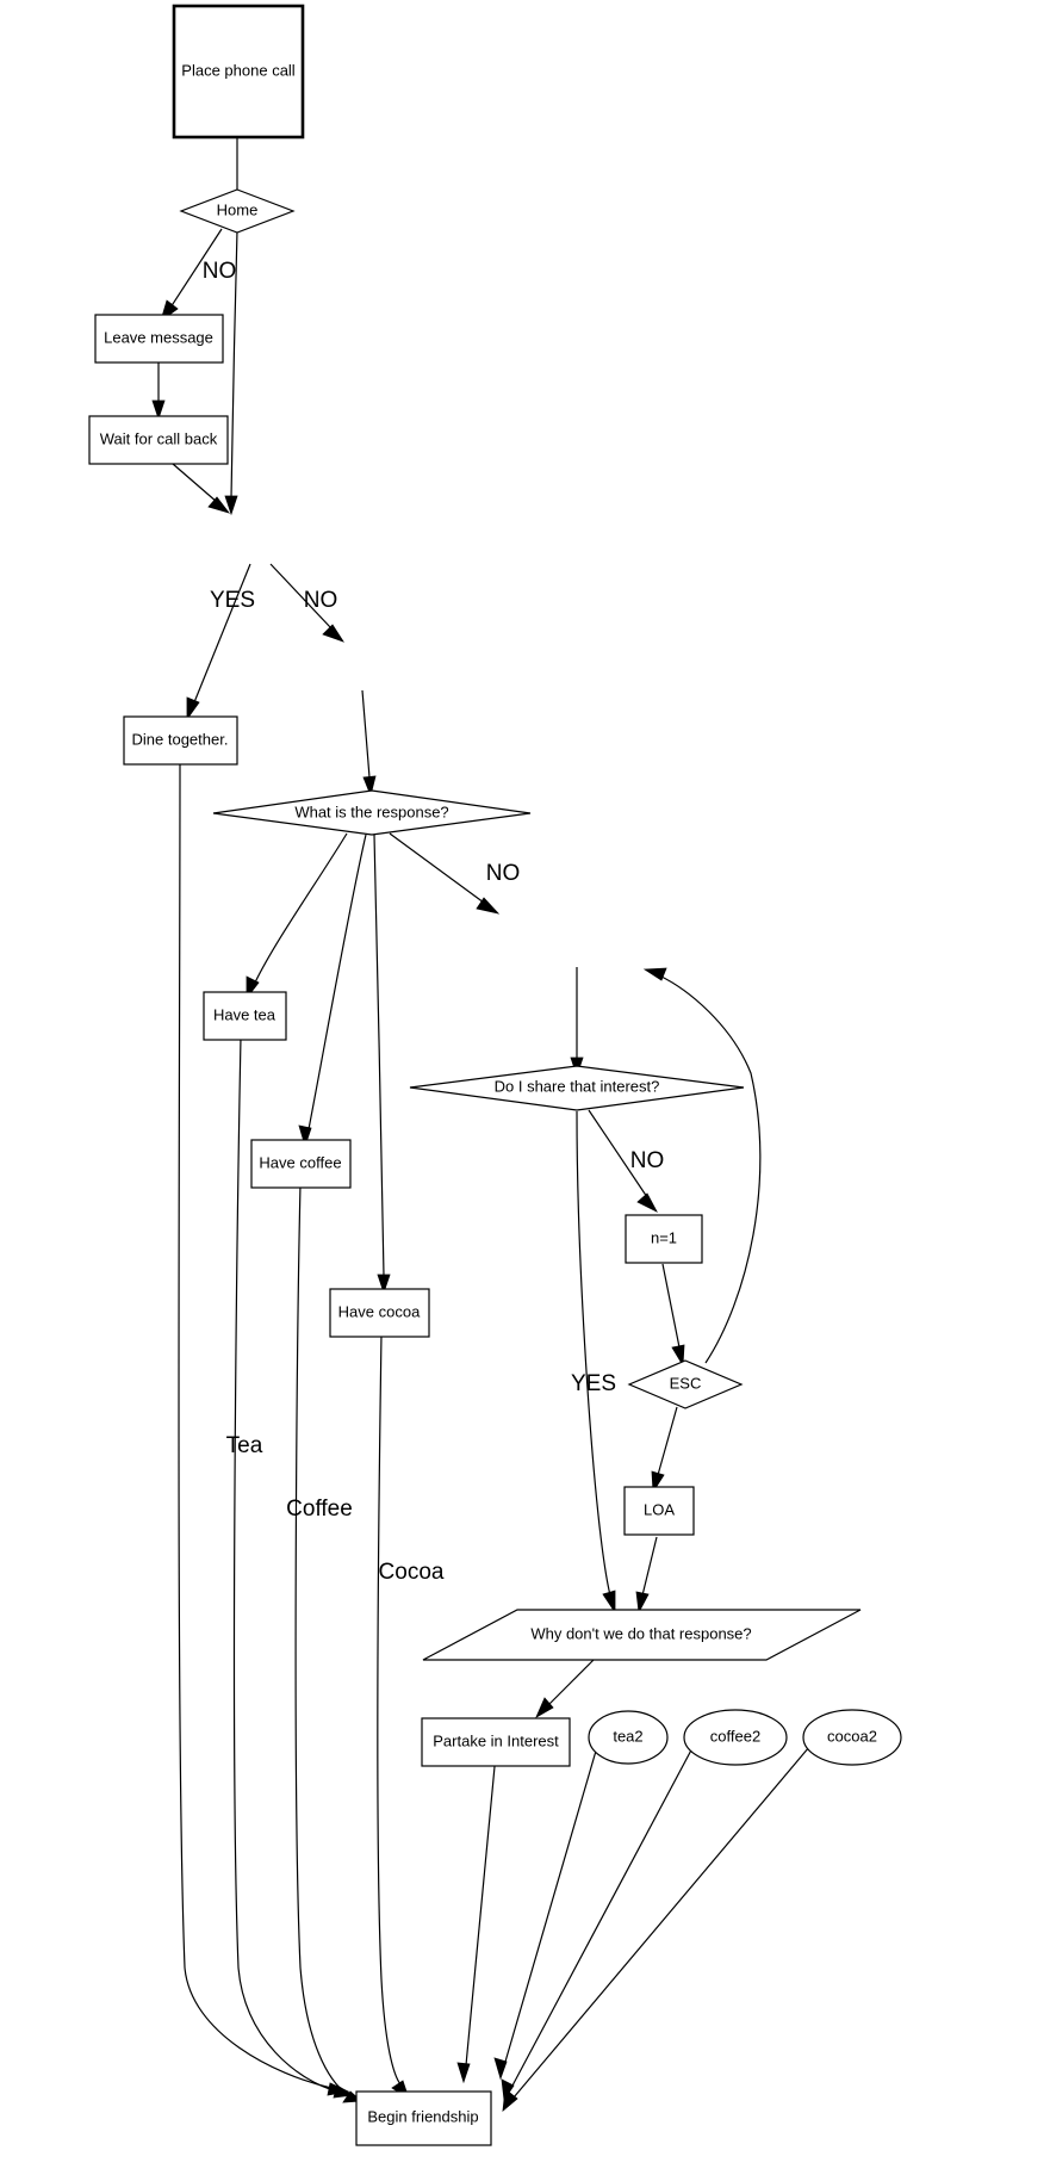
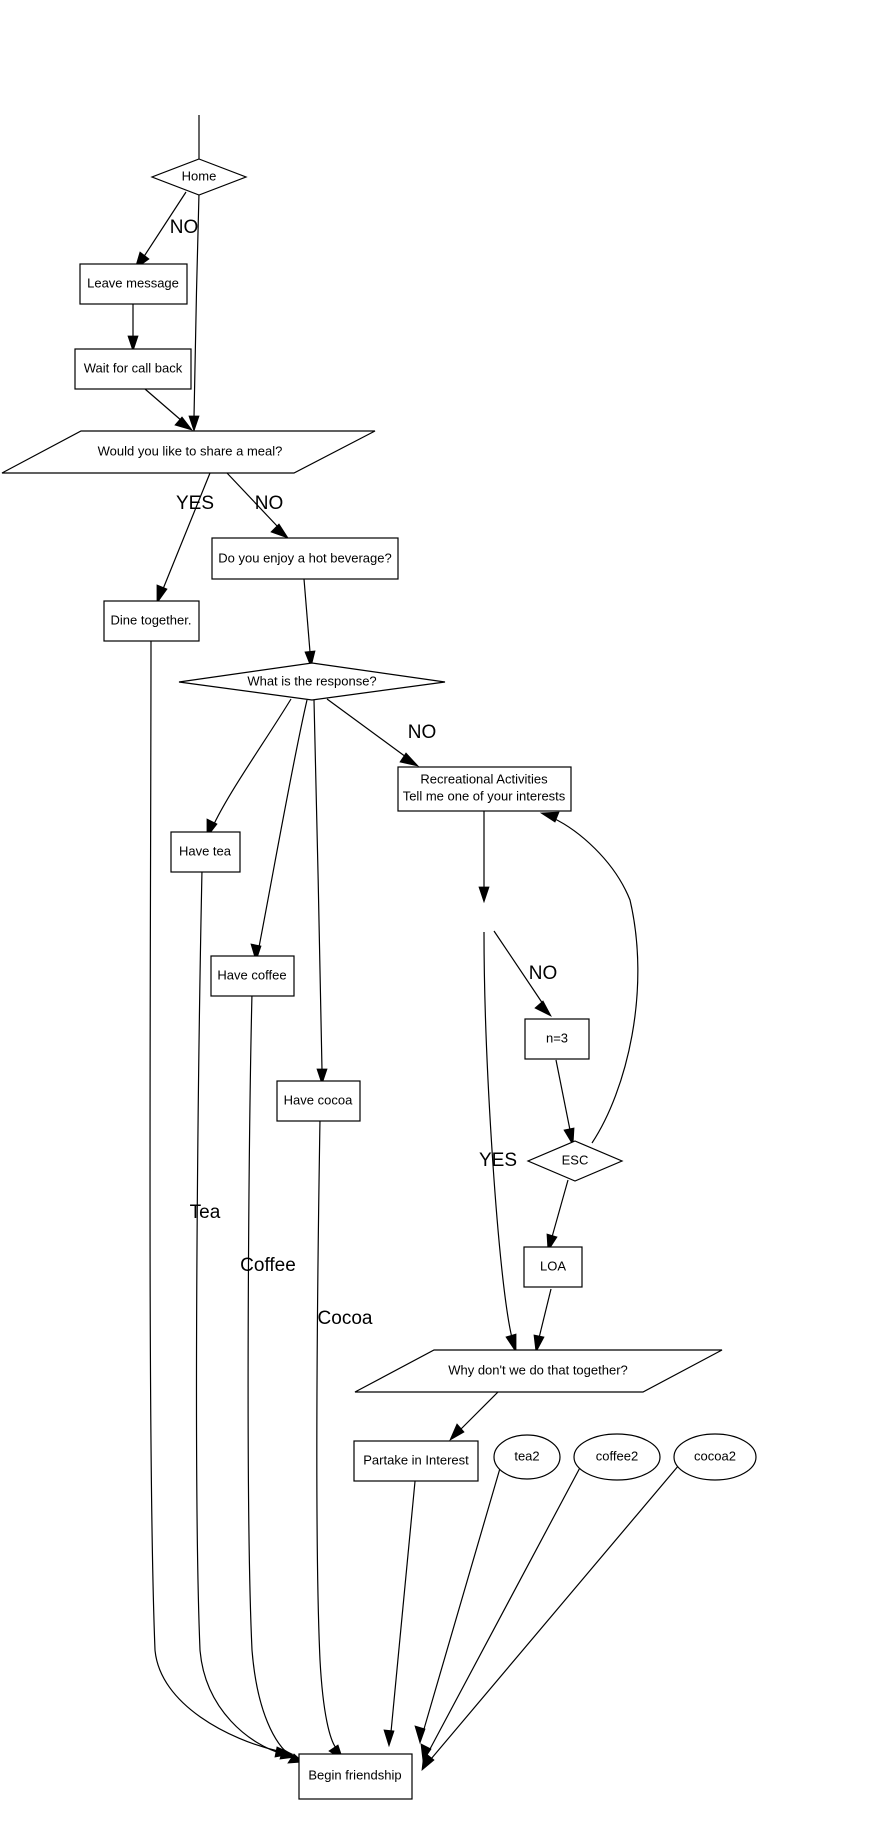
  NO
  YES
  NO
  NO
  NO
  YES
  Tea
  Coffee
  Cocoa
- Place phone call
  Home
  Leave message
  Wait for call back
+ Would you like to share a meal?
+ Do you enjoy a hot beverage?
  Dine together.
  What is the response?
+ Recreational Activities
+ Tell me one of your interests
  Have tea
- Do I share that interest?
  Have coffee
- n=1
+ n=3
  Have cocoa
  ESC
  LOA
- Why don't we do that response?
+ Why don't we do that together?
  Partake in Interest
  tea2
  coffee2
  cocoa2
  Begin friendship
